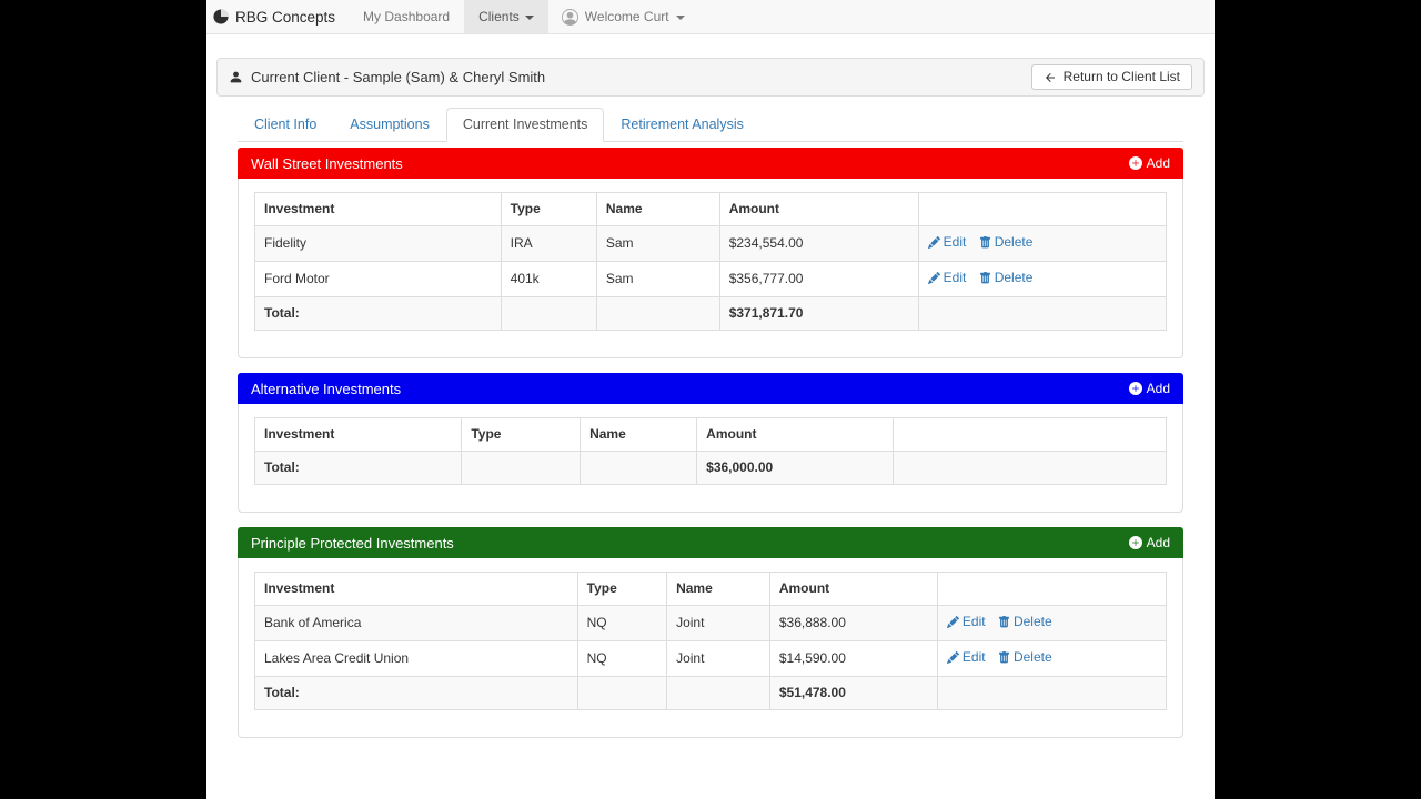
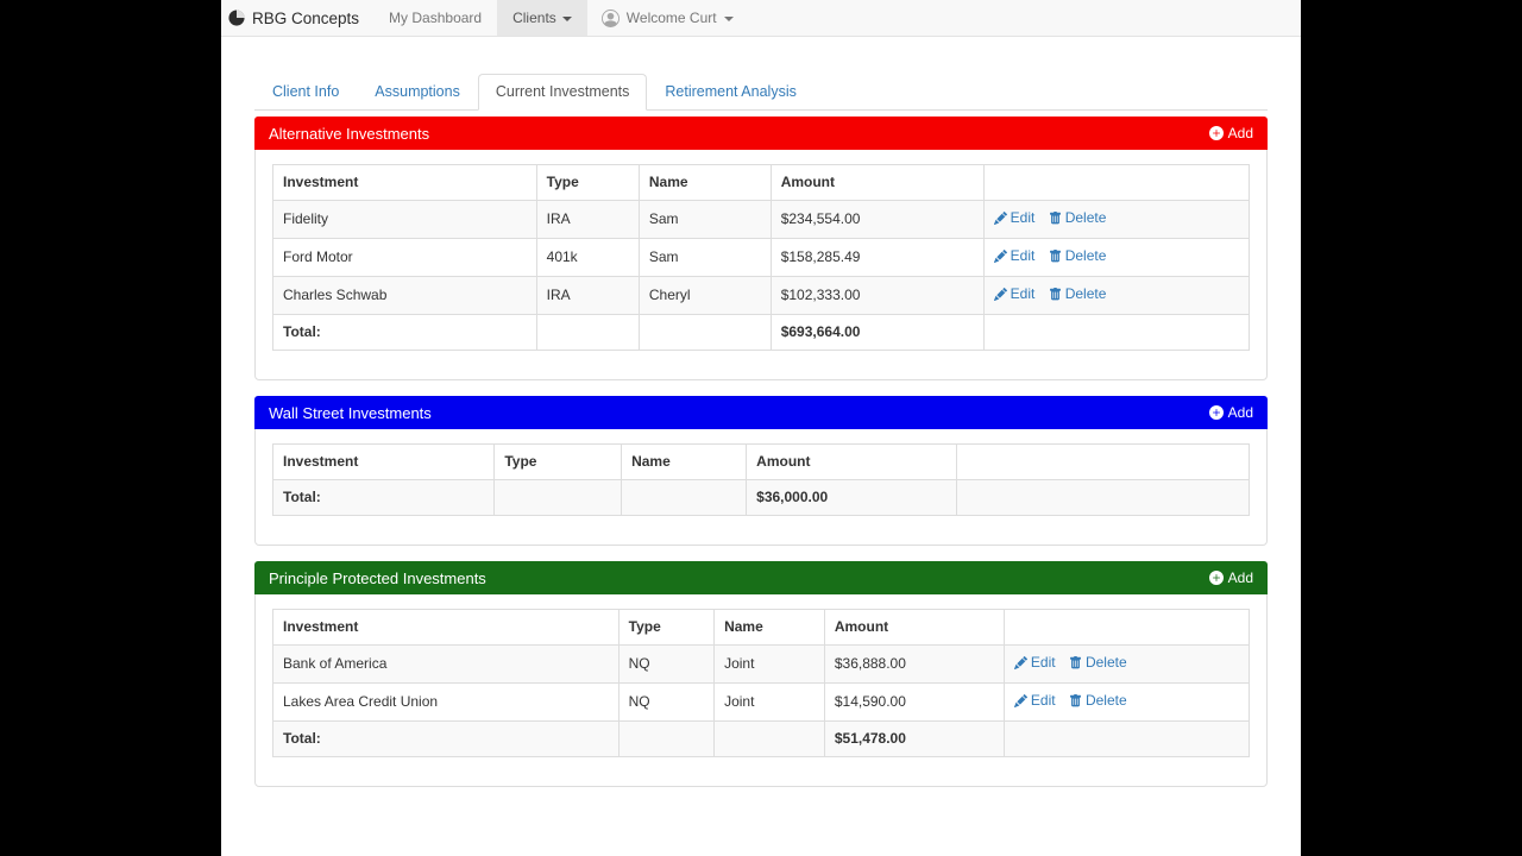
  RBG Concepts
  My Dashboard
  Clients
  Welcome Curt
- Current Client - Sample (Sam) & Cheryl Smith
- Return to Client List
  Client Info
  Assumptions
  Current Investments
  Retirement Analysis
- Wall Street Investments
+ Alternative Investments
  Add
  Investment	Type	Name	Amount
  Fidelity	IRA	Sam	$234,554.00	Edit Delete
- Ford Motor	401k	Sam	$356,777.00	Edit Delete
+ Ford Motor	401k	Sam	$158,285.49	Edit Delete
+ Charles Schwab	IRA	Cheryl	$102,333.00	Edit Delete
- Total:			$371,871.70
+ Total:			$693,664.00
- Alternative Investments
+ Wall Street Investments
  Add
  Investment	Type	Name	Amount
  Total:			$36,000.00
  Principle Protected Investments
  Add
  Investment	Type	Name	Amount
  Bank of America	NQ	Joint	$36,888.00	Edit Delete
  Lakes Area Credit Union	NQ	Joint	$14,590.00	Edit Delete
  Total:			$51,478.00
